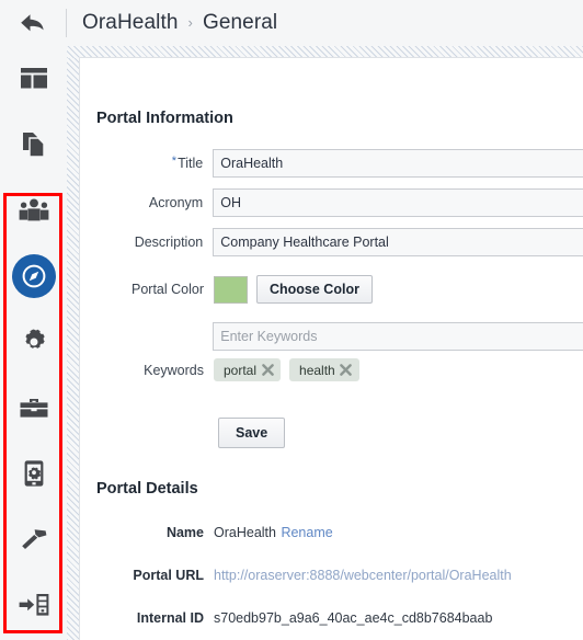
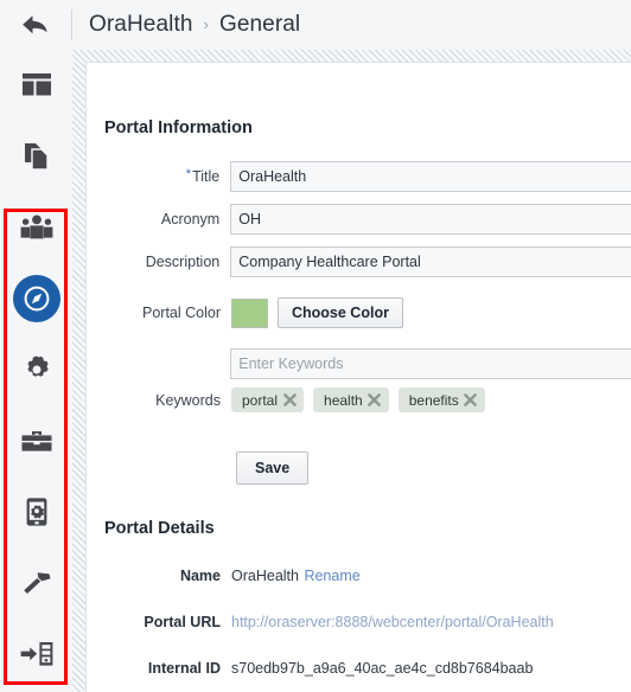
  OraHealth
  ›
  General
  Portal Information
  *Title
  OraHealth
  Acronym
  OH
  Description
  Company Healthcare Portal
  Portal Color
  Choose Color
  Enter Keywords
  Keywords
  portal
  health
+ benefits
  Save
  Portal Details
  Name
  OraHealth Rename
  Portal URL
  http://oraserver:8888/webcenter/portal/OraHealth
  Internal ID
  s70edb97b_a9a6_40ac_ae4c_cd8b7684baab
